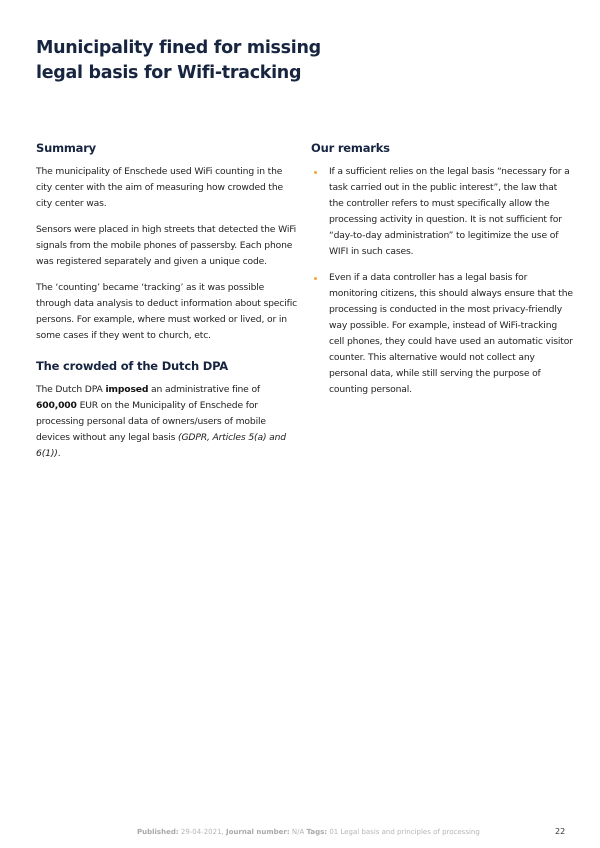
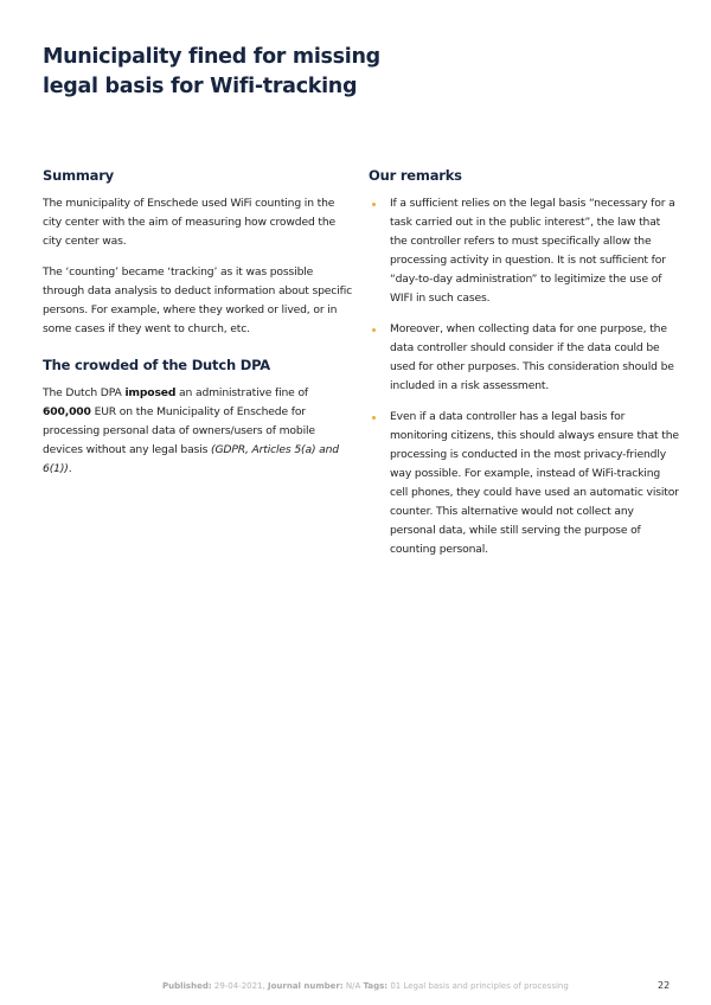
  Municipality fined for missing legal basis for Wifi-tracking
  Summary
  The municipality of Enschede used WiFi counting in the city center with the aim of measuring how crowded the city center was.
- Sensors were placed in high streets that detected the WiFi signals from the mobile phones of passersby. Each phone was registered separately and given a unique code.
- The ‘counting’ became ‘tracking’ as it was possible through data analysis to deduct information about specific persons. For example, where must worked or lived, or in some cases if they went to church, etc.
+ The ‘counting’ became ‘tracking’ as it was possible through data analysis to deduct information about specific persons. For example, where they worked or lived, or in some cases if they went to church, etc.
  The crowded of the Dutch DPA
  The Dutch DPA imposed an administrative fine of 600,000 EUR on the Municipality of Enschede for processing personal data of owners/users of mobile devices without any legal basis (GDPR, Articles 5(a) and 6(1)).
  Our remarks
  If a sufficient relies on the legal basis “necessary for a task carried out in the public interest”, the law that the controller refers to must specifically allow the processing activity in question. It is not sufficient for “day-to-day administration” to legitimize the use of WIFI in such cases.
+ Moreover, when collecting data for one purpose, the data controller should consider if the data could be used for other purposes. This consideration should be included in a risk assessment.
  Even if a data controller has a legal basis for monitoring citizens, this should always ensure that the processing is conducted in the most privacy-friendly way possible. For example, instead of WiFi-tracking cell phones, they could have used an automatic visitor counter. This alternative would not collect any personal data, while still serving the purpose of counting personal.
  Published: 29-04-2021, Journal number: N/A Tags: 01 Legal basis and principles of processing
  22
